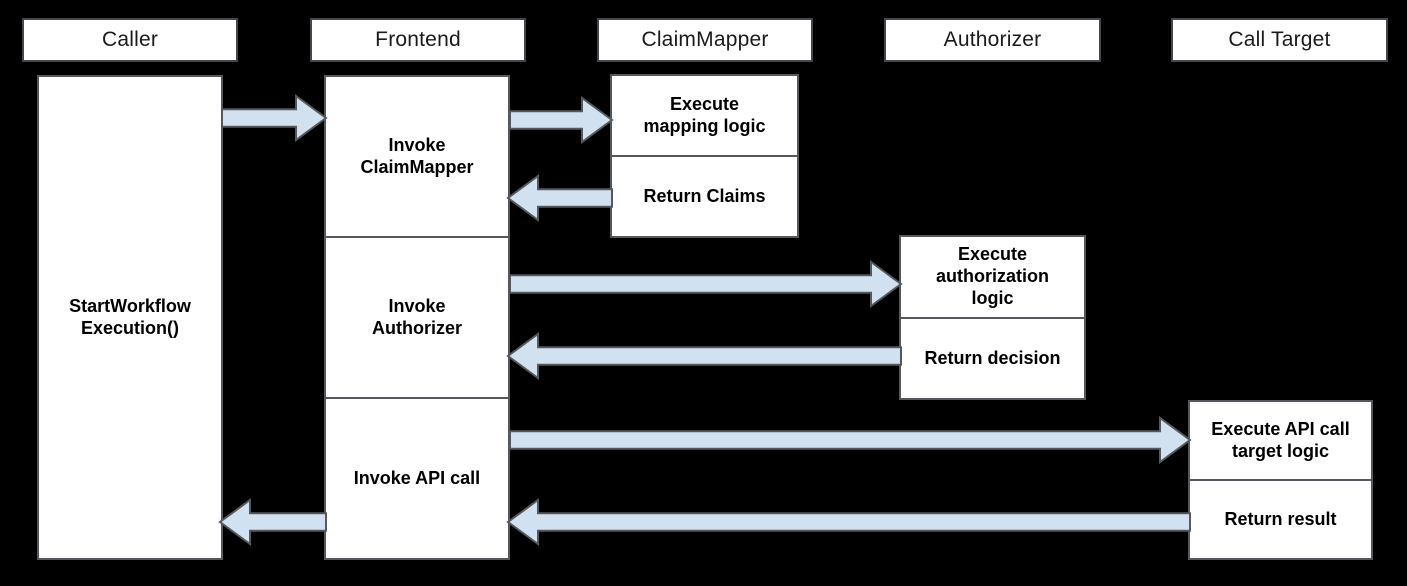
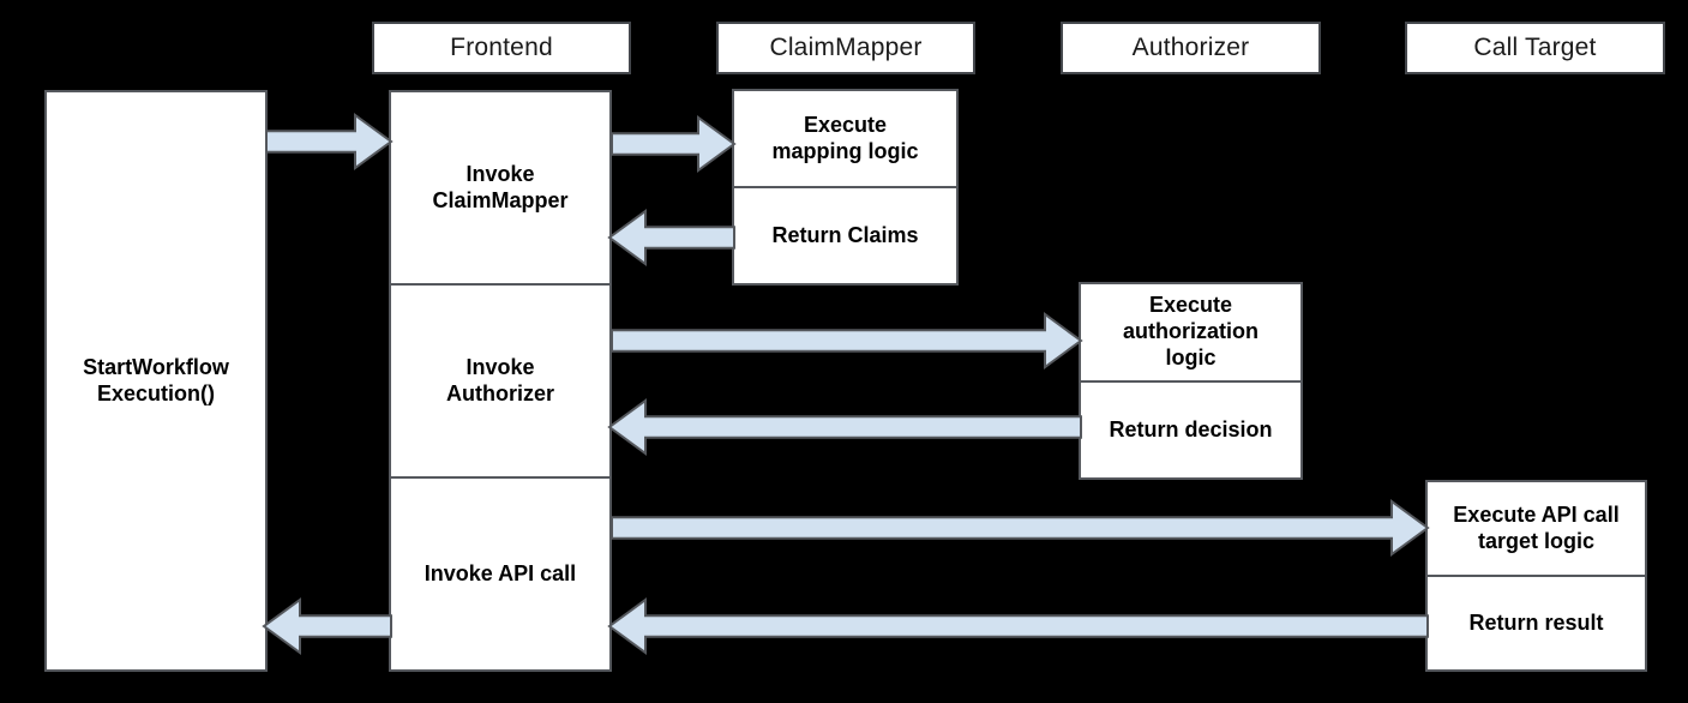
- Caller
  Frontend
  ClaimMapper
  Authorizer
  Call Target
  StartWorkflow
  Execution()
  Invoke
  ClaimMapper
  Invoke
  Authorizer
  Invoke API call
  Execute
  mapping logic
  Return Claims
  Execute
  authorization
  logic
  Return decision
  Execute API call
  target logic
  Return result
